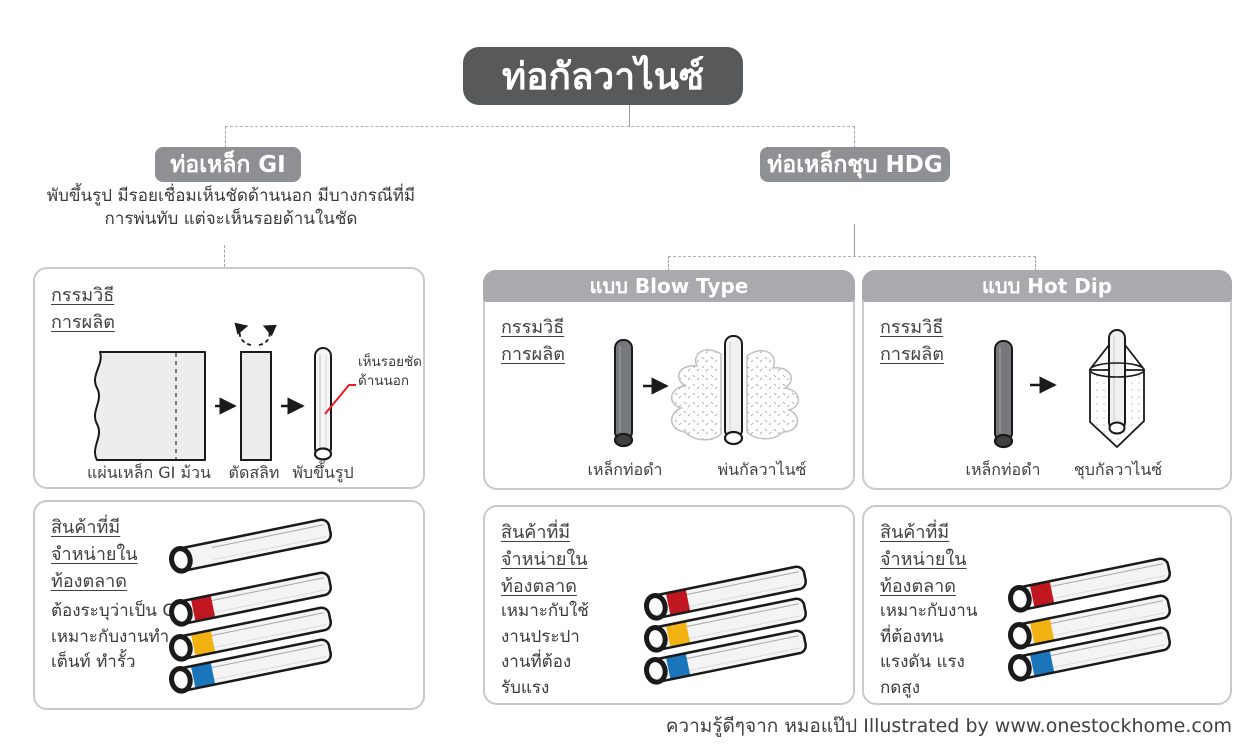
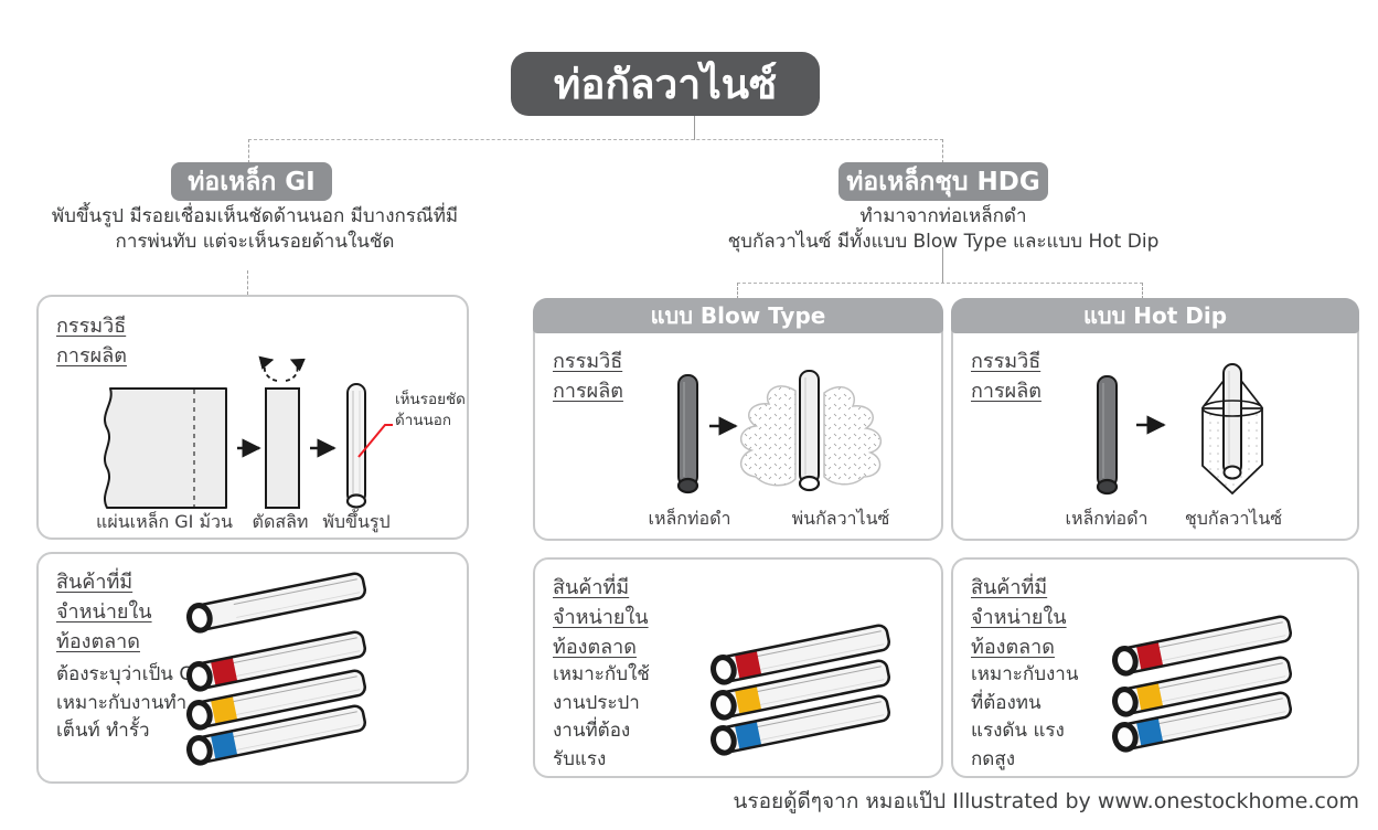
  ท่อกัลวาไนซ์
  ท่อเหล็ก GI
  พับขึ้นรูป มีรอยเชื่อมเห็นชัดด้านนอก มีบางกรณีที่มี
  การพ่นทับ แต่จะเห็นรอยด้านในชัด
  กรรมวิธี
  การผลิต
  เห็นรอยชัด
  ด้านนอก
  แผ่นเหล็ก GI ม้วน
  ตัดสลิท
  พับขึ้นรูป
  สินค้าที่มี
  จำหน่ายใน
  ท้องตลาด
  ต้องระบุว่าเป็น G
  เหมาะกับงานทำ
  เต็นท์ ทำรั้ว
  ท่อเหล็กชุบ HDG
+ ทำมาจากท่อเหล็กดำ
+ ชุบกัลวาไนซ์ มีทั้งแบบ Blow Type และแบบ Hot Dip
  แบบ Blow Type
  กรรมวิธี
  การผลิต
  เหล็กท่อดำ
  พ่นกัลวาไนซ์
  แบบ Hot Dip
  กรรมวิธี
  การผลิต
  เหล็กท่อดำ
  ชุบกัลวาไนซ์
  สินค้าที่มี
  จำหน่ายใน
  ท้องตลาด
  เหมาะกับใช้
  งานประปา
  งานที่ต้อง
  รับแรง
  สินค้าที่มี
  จำหน่ายใน
  ท้องตลาด
  เหมาะกับงาน
  ที่ต้องทน
  แรงดัน แรง
  กดสูง
- ความรู้ดีๆจาก หมอแป๊ป Illustrated by www.onestockhome.com
+ นรอยดู้ดีๆจาก หมอแป๊ป Illustrated by www.onestockhome.com
